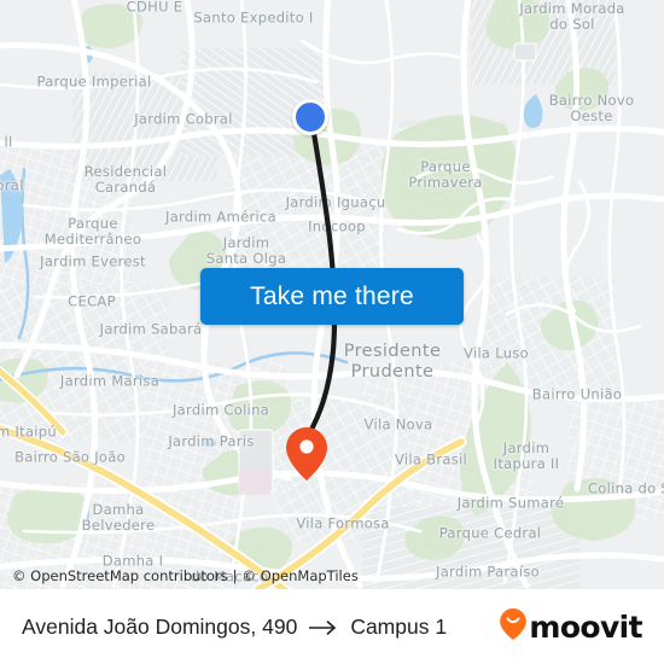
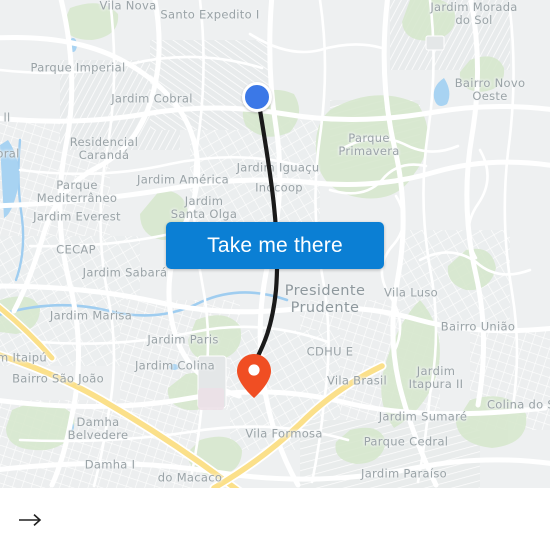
- CDHU E
+ Vila Nova
  Santo Expedito I
  Jardim Morada
  do Sol
  Parque Imperial
  Bairro Novo
  Oeste
  Jardim Cobral
  ll
  Parque
  Primavera
  Residencial
  Carandá
  oral
  Jardi Iguaçu
  Jardim América
  Incoop
  Parque
  Mediterrâneo
  Jardim
  Santa Olga
  Jardim Everest
  CECAP
  Jardim Sabará
  Presidente
  Prudente
  Vila Luso
  Jardim Marisa
  Bairro União
- Jardim Colina
+ Jardim Paris
- Vila Nova
+ CDHU E
  m Itaipú
- Jardim Paris
+ Jardim Colina
  Bairro São João
  Jardim
  Itapura II
  Vila Brasil
  Colina do
  Jardim Sumaré
  Damha
  Belvedere
  Vila Formosa
  Parque Cedral
  Damha I
  do Macaco
  Jardim Paraíso
  Take me there
- © OpenStreetMap contributors
- |
- © OpenMapTiles
- Avenida João Domingos, 490
- Campus 1
- moovit
